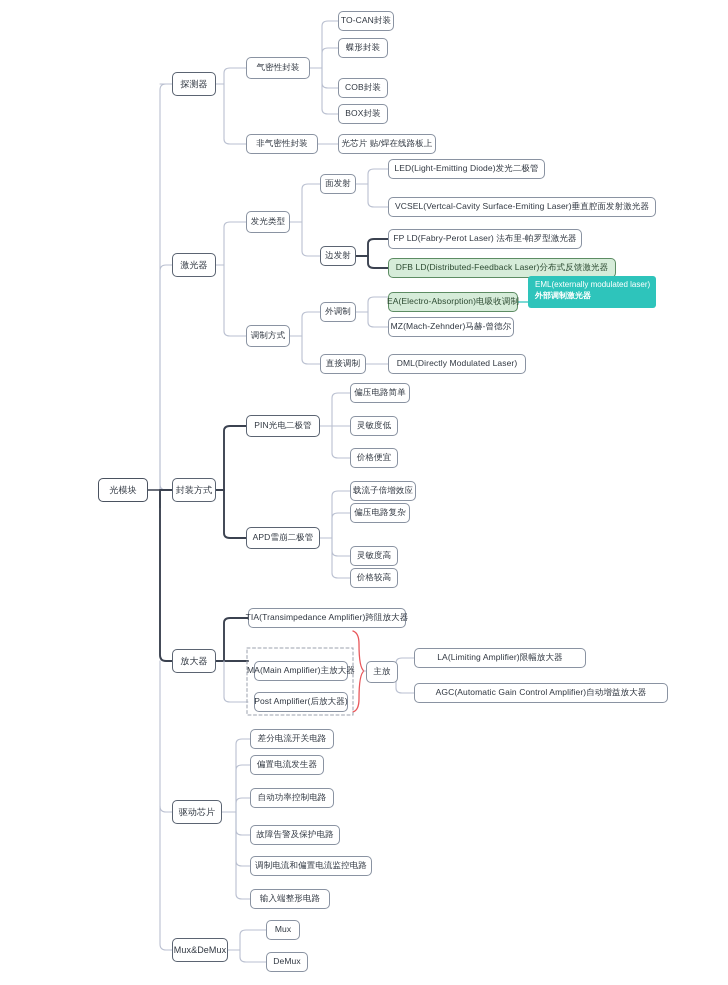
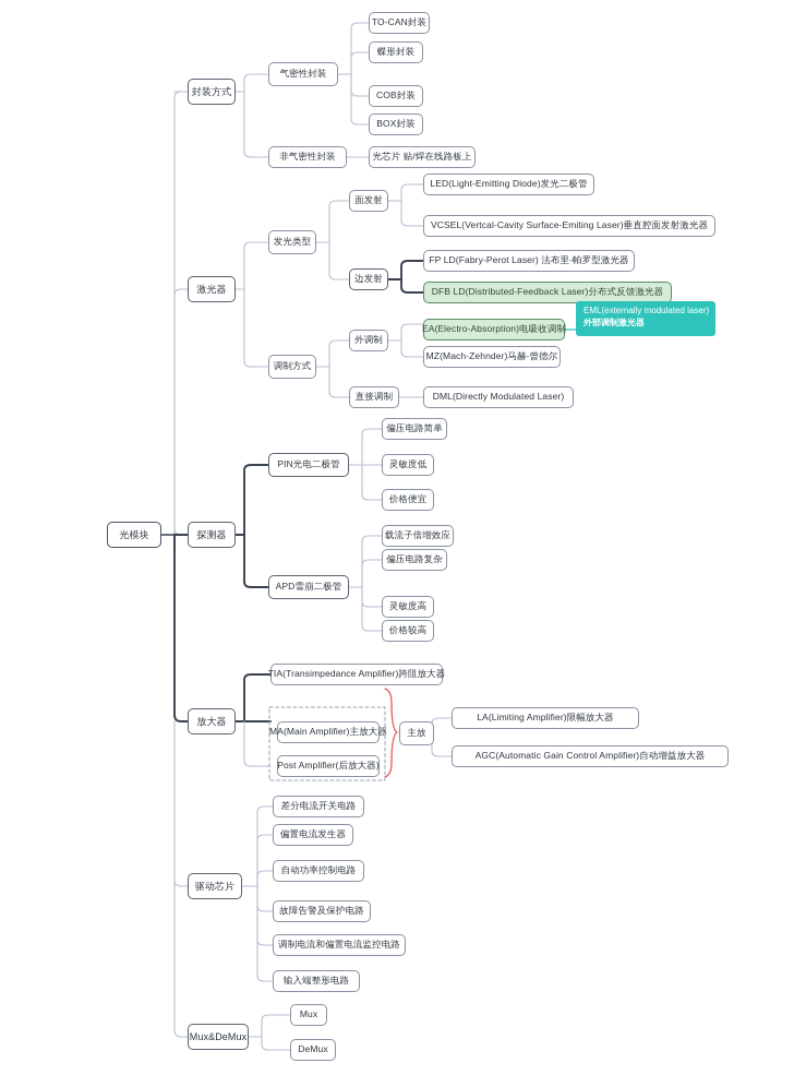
  光模块
- 探测器
+ 封装方式
  激光器
- 封装方式
+ 探测器
  放大器
  驱动芯片
  Mux&DeMux
  气密性封装
  TO-CAN封装
  蝶形封装
  COB封装
  BOX封装
  非气密性封装
  光芯片 贴/焊在线路板上
  发光类型
  面发射
  LED(Light-Emitting Diode)发光二极管
  VCSEL(Vertcal-Cavity Surface-Emiting Laser)垂直腔面发射激光器
  边发射
  FP LD(Fabry-Perot Laser) 法布里-帕罗型激光器
  DFB LD(Distributed-Feedback Laser)分布式反馈激光器
  调制方式
  外调制
  EA(Electro-Absorption)电吸收调制
  MZ(Mach-Zehnder)马赫-曾德尔
  直接调制
  DML(Directly Modulated Laser)
  EML(externally modulated laser)
  外部调制激光器
  PIN光电二极管
  偏压电路简单
  灵敏度低
  价格便宜
  APD雪崩二极管
  载流子倍增效应
  偏压电路复杂
  灵敏度高
  价格较高
  TIA(Transimpedance Amplifier)跨阻放大器
  MA(Main Amplifier)主放大器
  Post Amplifier(后放大器)
  主放
  LA(Limiting Amplifier)限幅放大器
  AGC(Automatic Gain Control Amplifier)自动增益放大器
  差分电流开关电路
  偏置电流发生器
  自动功率控制电路
  故障告警及保护电路
  调制电流和偏置电流监控电路
  输入端整形电路
  Mux
  DeMux
